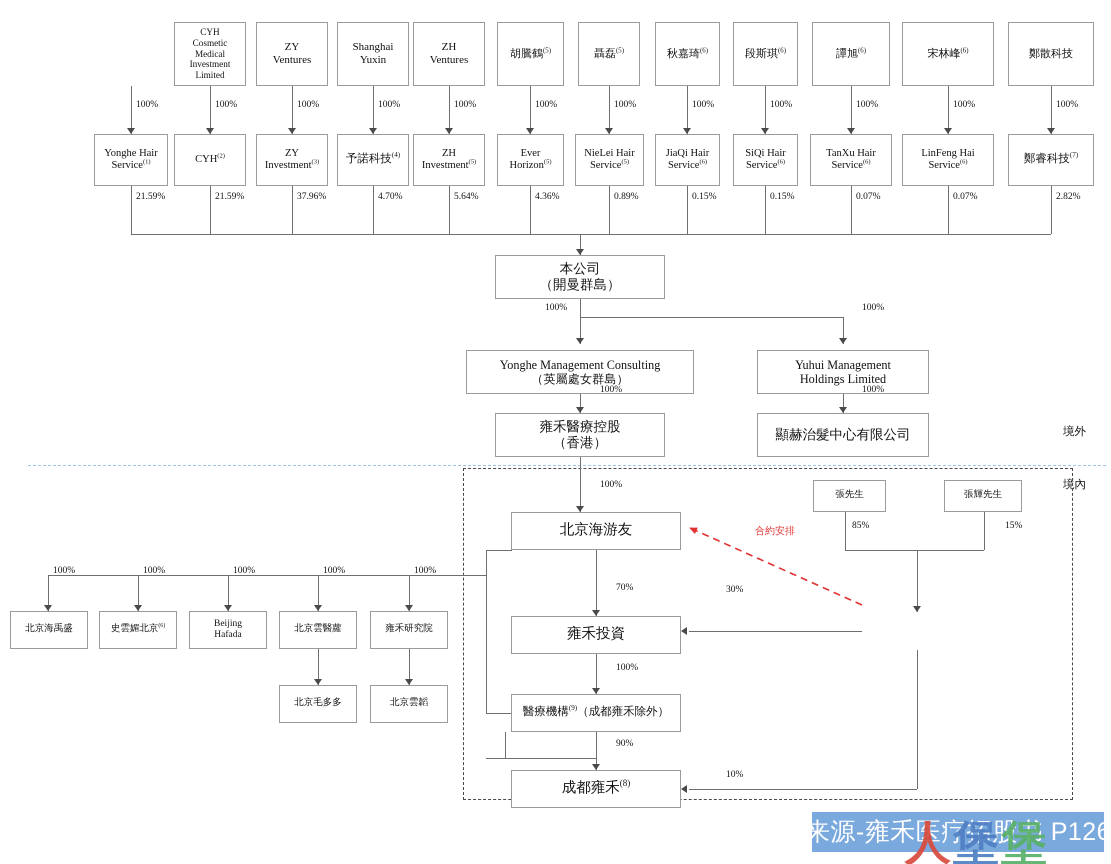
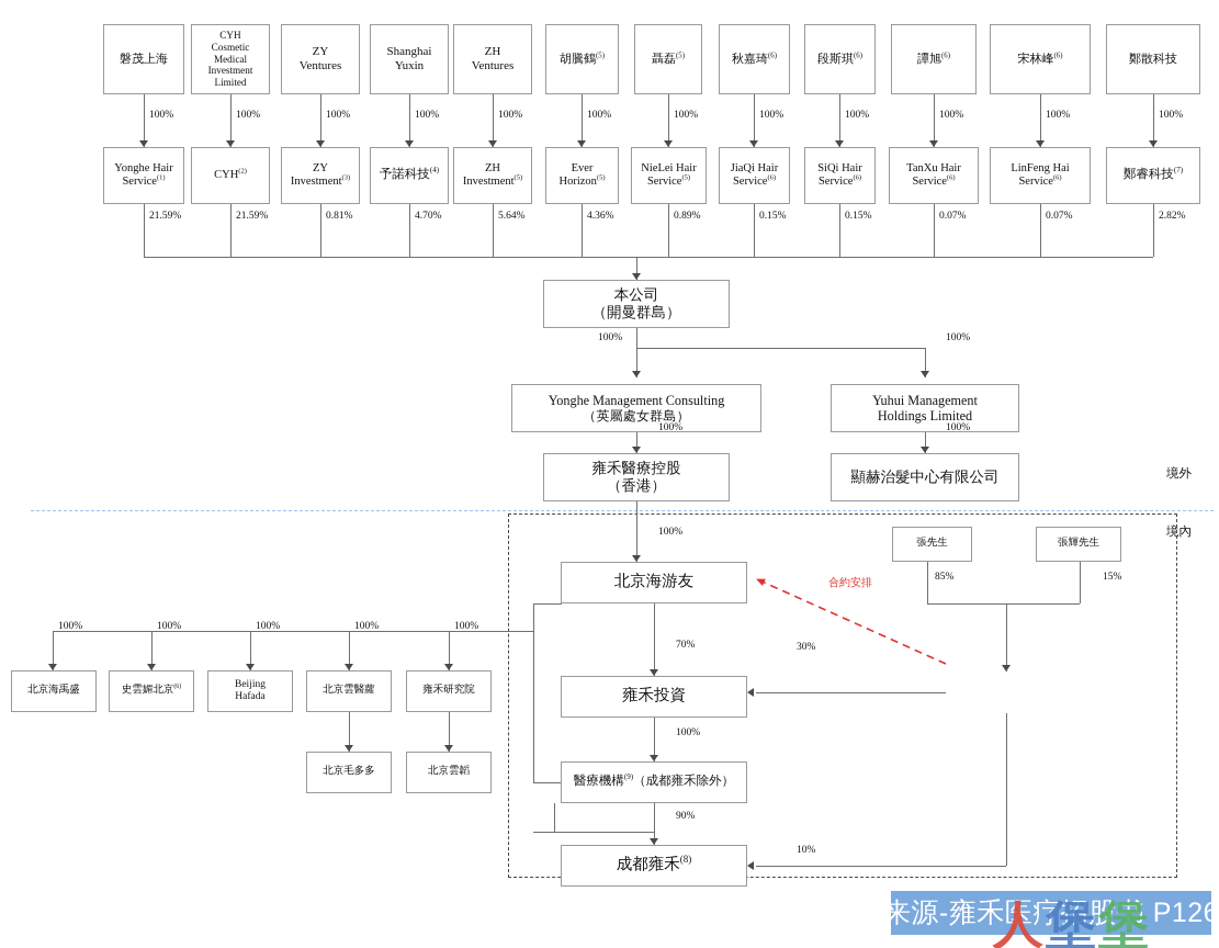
+ 磐茂上海
  CYH
  Cosmetic
  Medical
  Investment
  Limited
  ZY
  Ventures
  Shanghai
  Yuxin
  ZH
  Ventures
  鄭散科技
  100%
  100%
  100%
  100%
  100%
  100%
  100%
  100%
  100%
  100%
  100%
  100%
  Yonghe Hair
  Service
  ZY
  Investment
  予諾科技(4)
  ZH
  Investment
  Ever
  Horizon
  NieLei Hair
  Service
  JiaQi Hair
  Service
  SiQi Hair
  Service
  TanXu Hair
  Service
  LinFeng Hai
  Service
  鄭睿科技(7)
  21.59%
  21.59%
- 37.96%
+ 0.81%
  4.70%
  5.64%
  4.36%
  0.89%
  0.15%
  0.15%
  0.07%
  0.07%
  2.82%
  本公司
  （開曼群島）
  100%
  100%
  Yonghe Management Consulting
  （英屬處女群島）
  Yuhui Management
  Holdings Limited
  100%
  100%
  雍禾醫療控股
  （香港）
  顯赫治髮中心有限公司
  境外
  境內
  100%
  北京海游友
  70%
  雍禾投資
  100%
  醫療機構(9)（成都雍禾除外）
  90%
  成都雍禾(8)
  100%
  100%
  100%
  100%
  100%
  北京海禹盛
  Beijing
  Hafada
  北京雲醫蘿
  雍禾研究院
  北京毛多多
  北京雲韜
  張先生
  張輝先生
  85%
  15%
  30%
  10%
  合約安排
  来源-雍禾医疗招股书 P126
  人堡堡
